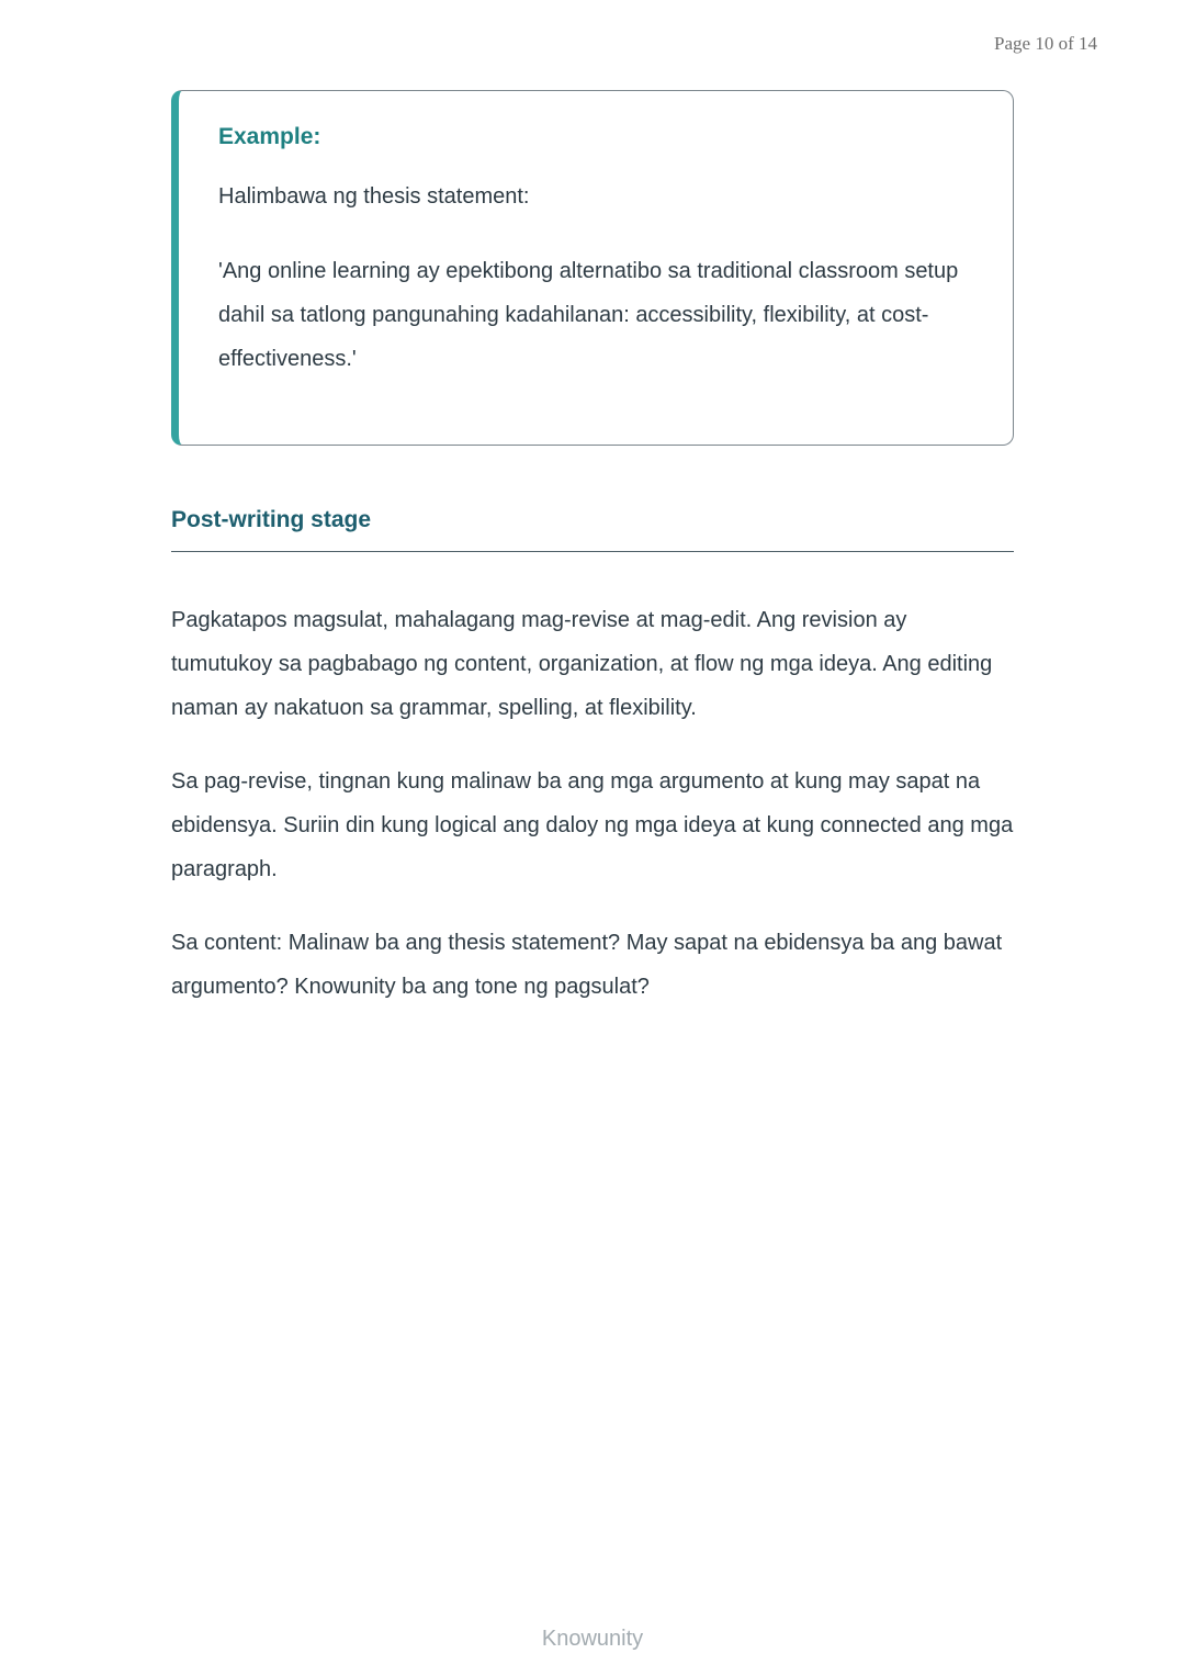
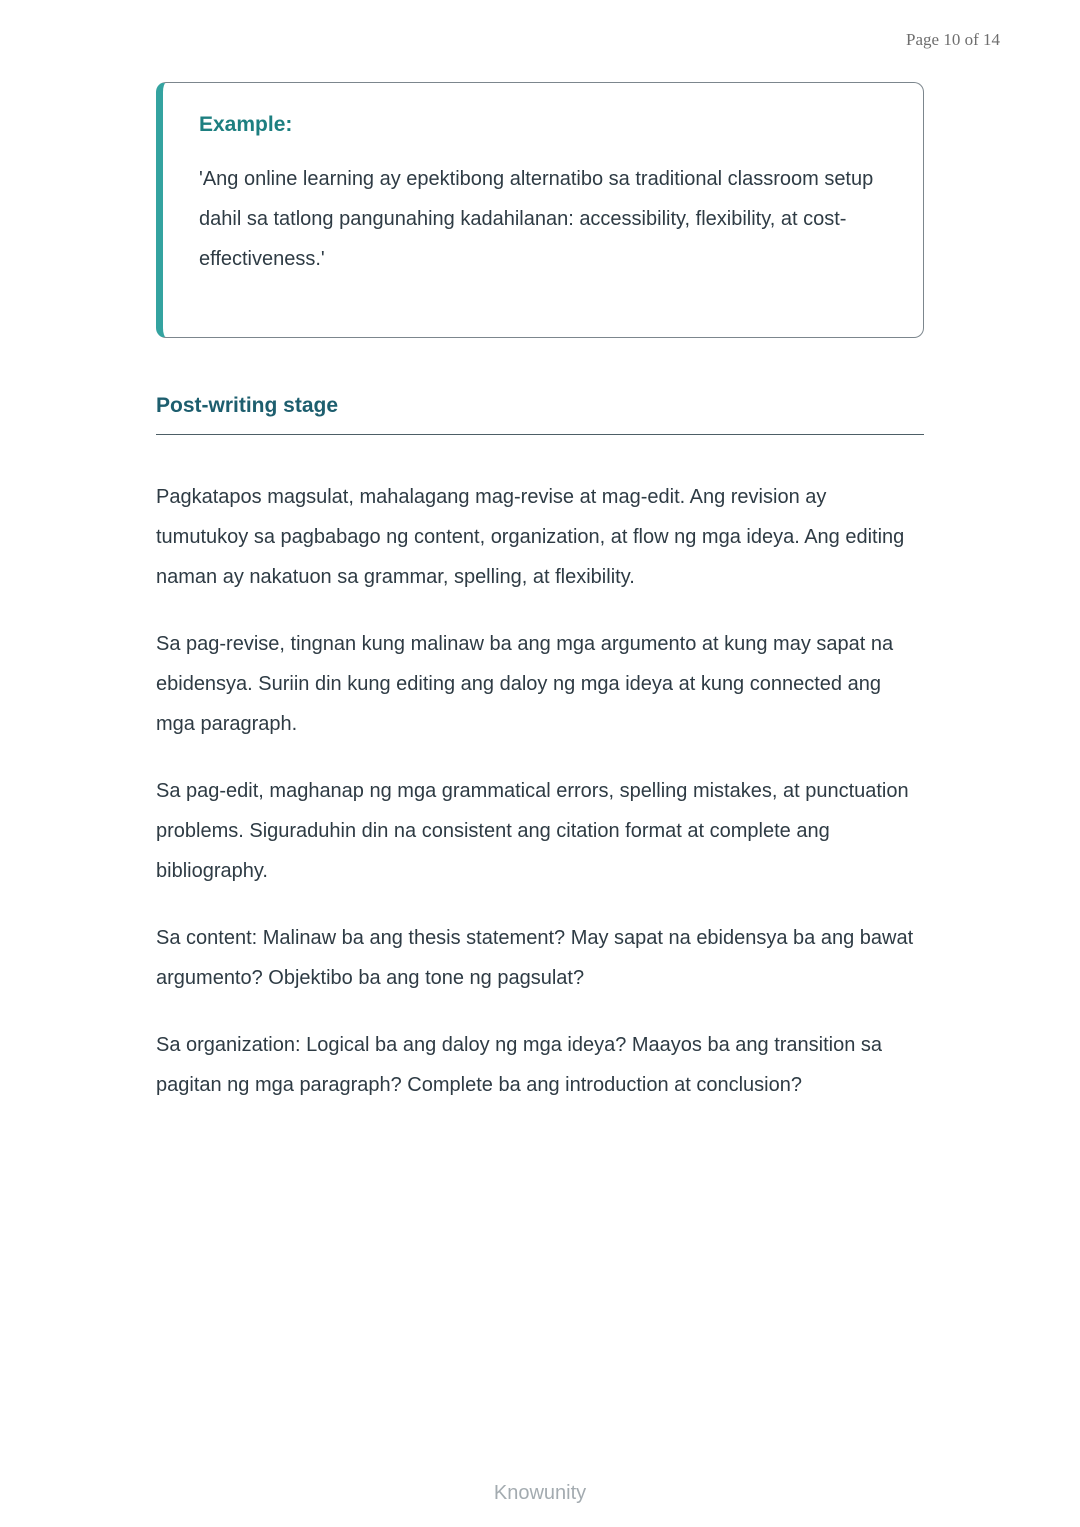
  Page 10 of 14
  Example:
- Halimbawa ng thesis statement:
  'Ang online learning ay epektibong alternatibo sa traditional classroom setup dahil sa tatlong pangunahing kadahilanan: accessibility, flexibility, at cost-effectiveness.'
  Post-writing stage
  Pagkatapos magsulat, mahalagang mag-revise at mag-edit. Ang revision ay tumutukoy sa pagbabago ng content, organization, at flow ng mga ideya. Ang editing naman ay nakatuon sa grammar, spelling, at flexibility.
- Sa pag-revise, tingnan kung malinaw ba ang mga argumento at kung may sapat na ebidensya. Suriin din kung logical ang daloy ng mga ideya at kung connected ang mga paragraph.
+ Sa pag-revise, tingnan kung malinaw ba ang mga argumento at kung may sapat na ebidensya. Suriin din kung editing ang daloy ng mga ideya at kung connected ang mga paragraph.
+ Sa pag-edit, maghanap ng mga grammatical errors, spelling mistakes, at punctuation problems. Siguraduhin din na consistent ang citation format at complete ang bibliography.
- Sa content: Malinaw ba ang thesis statement? May sapat na ebidensya ba ang bawat argumento? Knowunity ba ang tone ng pagsulat?
+ Sa content: Malinaw ba ang thesis statement? May sapat na ebidensya ba ang bawat argumento? Objektibo ba ang tone ng pagsulat?
+ Sa organization: Logical ba ang daloy ng mga ideya? Maayos ba ang transition sa pagitan ng mga paragraph? Complete ba ang introduction at conclusion?
  Knowunity
